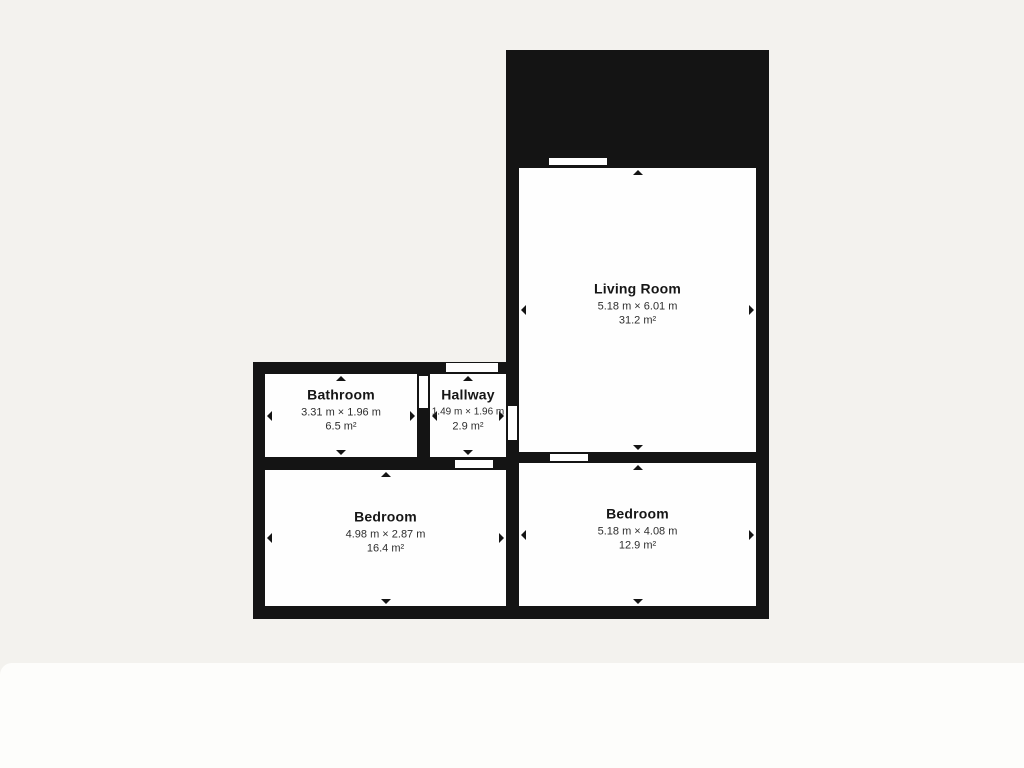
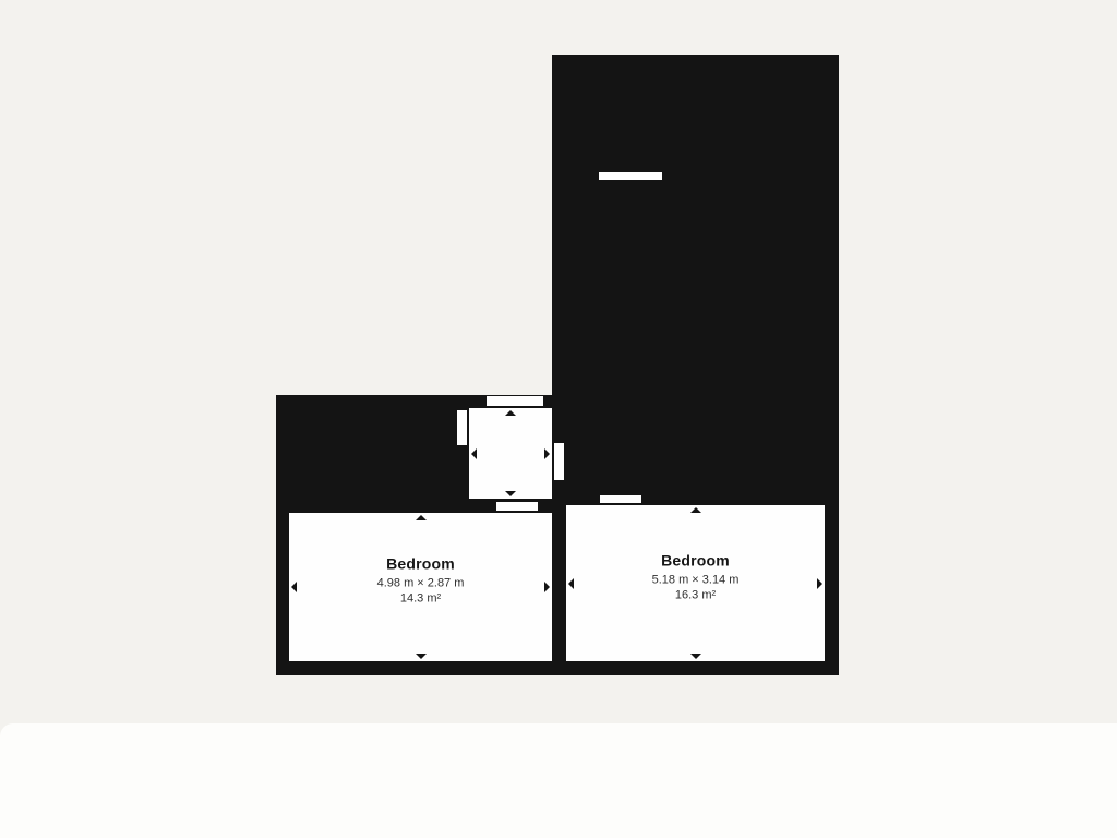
- Living Room
- 5.18 m × 6.01 m
- 31.2 m²
- Bathroom
- 3.31 m × 1.96 m
- 6.5 m²
- Hallway
- 1.49 m × 1.96 m
- 2.9 m²
  Bedroom
  4.98 m × 2.87 m
- 16.4 m²
+ 14.3 m²
  Bedroom
- 5.18 m × 4.08 m
+ 5.18 m × 3.14 m
- 12.9 m²
+ 16.3 m²
